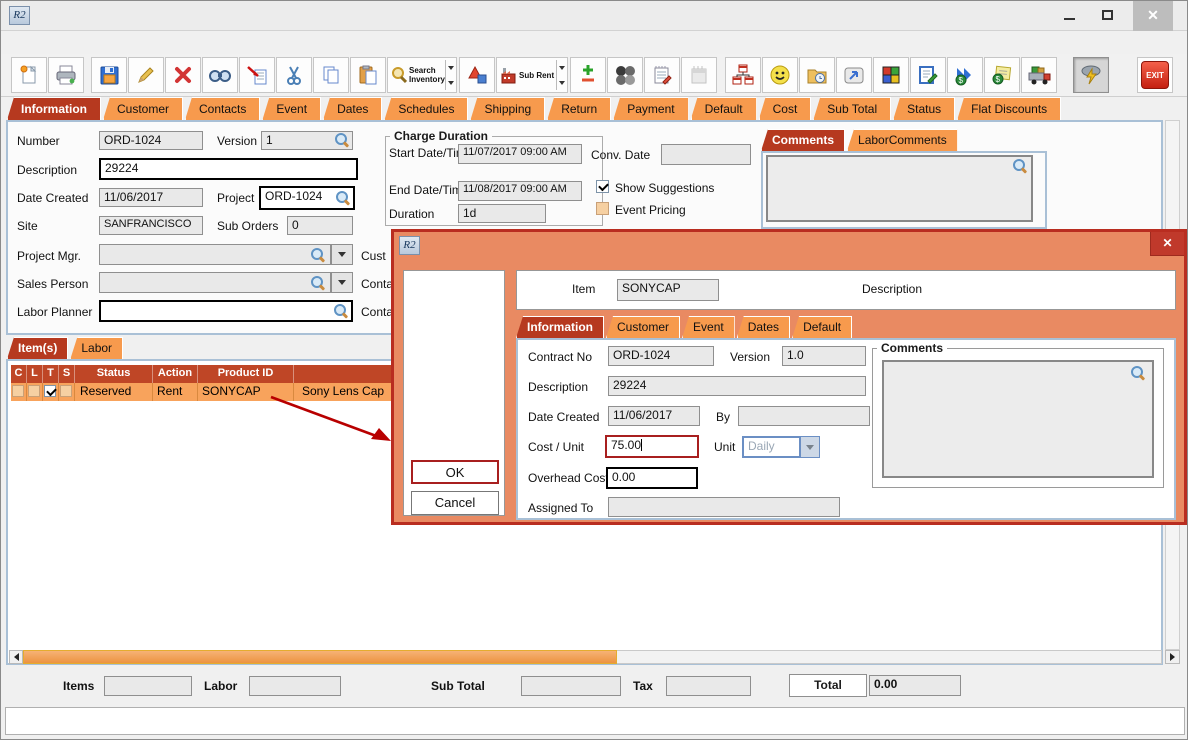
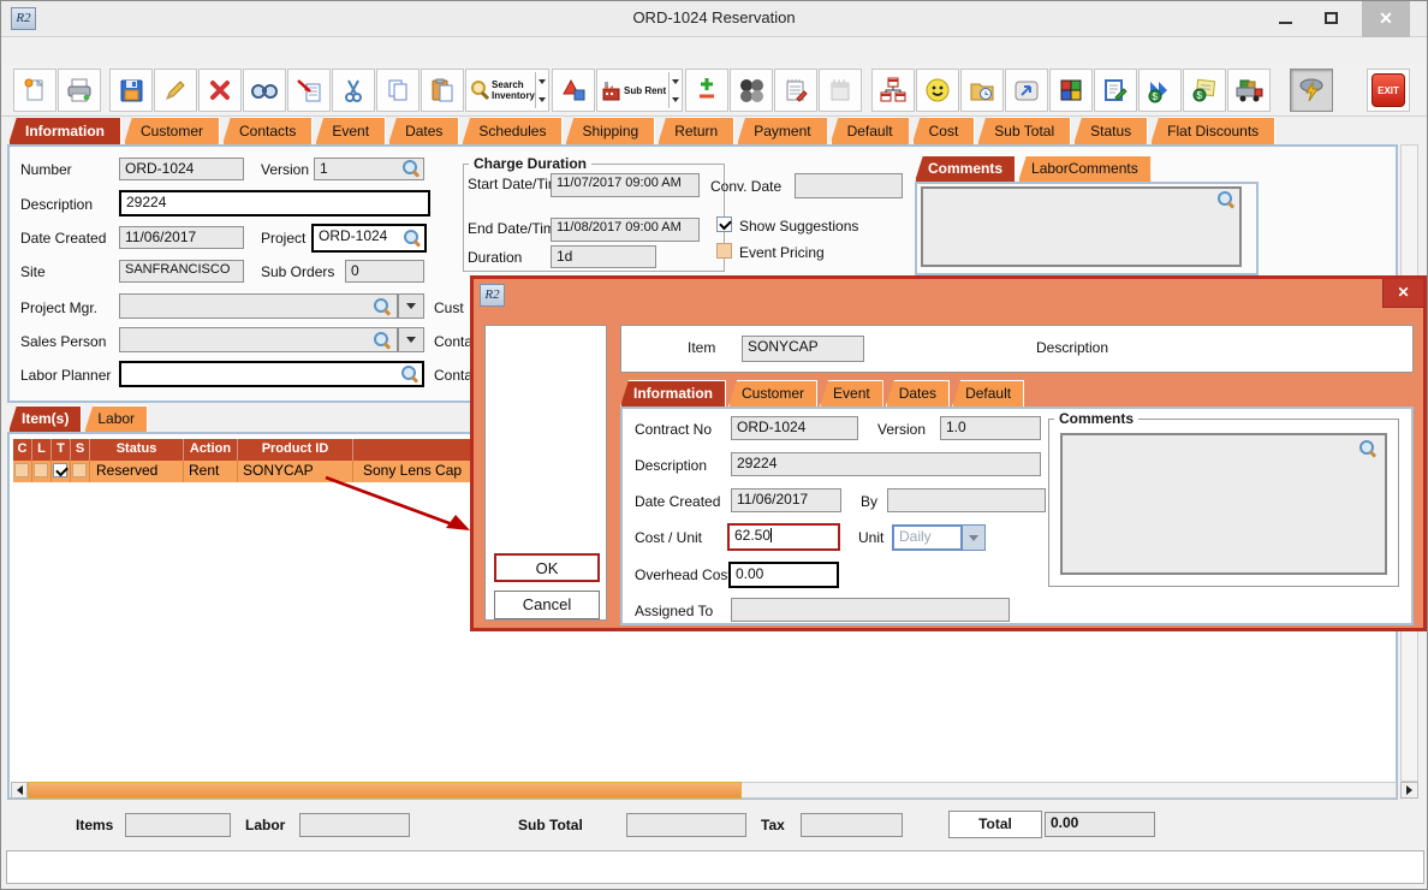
  R2
+ ORD-1024 Reservation
  ✕
  Search
  Inventory
  Sub Rent
  $
  $
  EXIT
  Information
  Customer
  Contacts
  Event
  Dates
  Schedules
  Shipping
  Return
  Payment
  Default
  Cost
  Sub Total
  Status
  Flat Discounts
  Number
  ORD-1024
  Version
  1
  Description
  29224
  Date Created
  11/06/2017
  Project
  ORD-1024
  Site
  SANFRANCISCO
  Sub Orders
  0
  Project Mgr.
  Sales Person
  Labor Planner
  Cust
  Conta
  Conta
  Charge Duration
  Start Date/Ti
  11/07/2017 09:00 AM
  End Date/Tim
  11/08/2017 09:00 AM
  Duration
  1d
  Conv. Date
  Show Suggestions
  Event Pricing
  Comments
  LaborComments
  Item(s)
  Labor
  C
  L
  T
  S
  Status
  Action
  Product ID
  Reserved
  Rent
  SONYCAP
  Sony Lens Cap
  Items
  Labor
  Sub Total
  Tax
  Total
  0.00
  R2
  ✕
  OK
  Cancel
  Item
  SONYCAP
  Description
  Information
  Customer
  Event
  Dates
  Default
  Contract No
  ORD-1024
  Version
  1.0
  Description
  29224
  Date Created
  11/06/2017
  By
  Cost / Unit
- 75.00
+ 62.50
  Unit
  Daily
  Overhead Cos
  0.00
  Assigned To
  Comments
